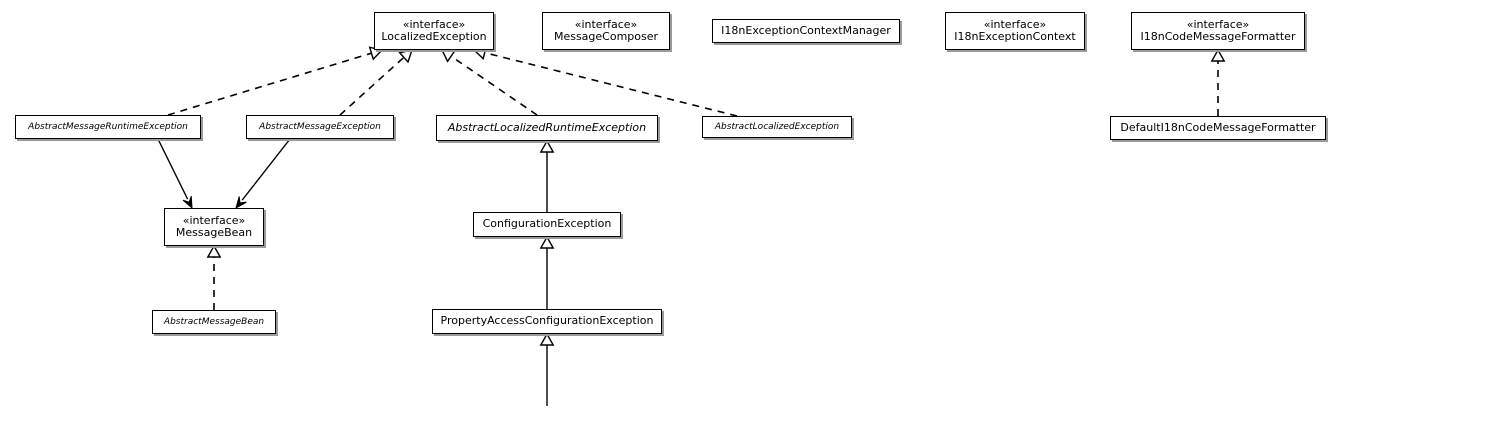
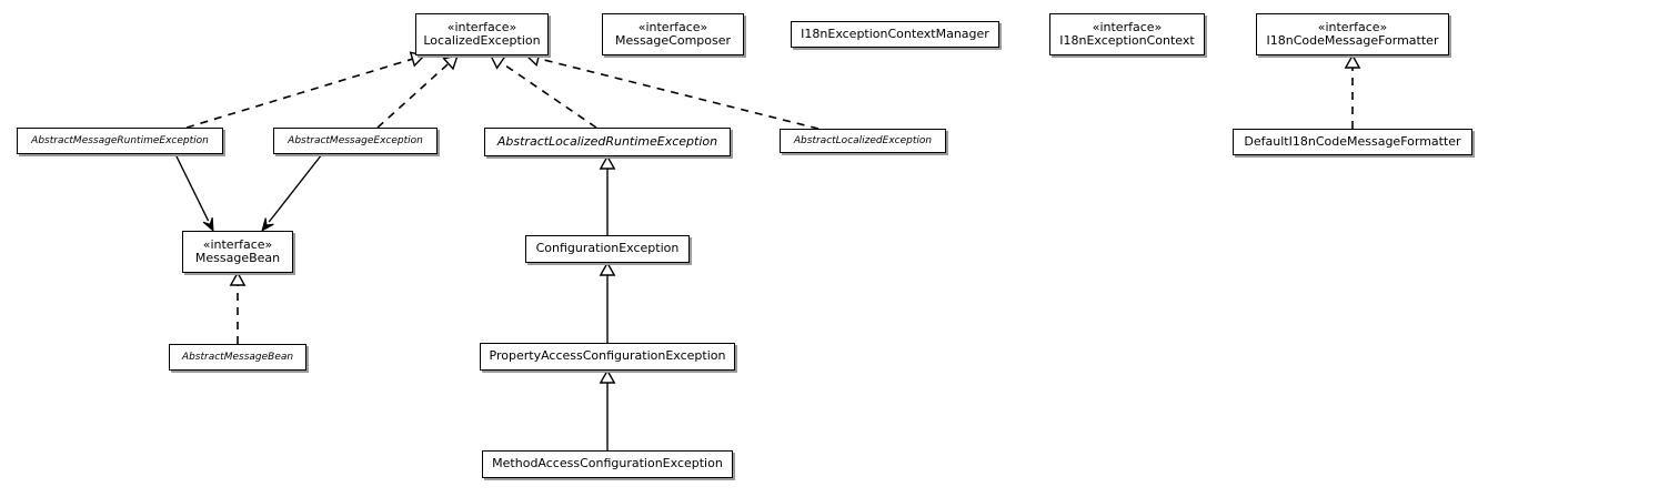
  «interface»
  LocalizedException
  «interface»
  MessageComposer
  I18nExceptionContextManager
  «interface»
  I18nExceptionContext
  «interface»
  I18nCodeMessageFormatter
  AbstractMessageRuntimeException
  AbstractMessageException
  AbstractLocalizedRuntimeException
  AbstractLocalizedException
  DefaultI18nCodeMessageFormatter
  «interface»
  MessageBean
  AbstractMessageBean
  ConfigurationException
  PropertyAccessConfigurationException
+ MethodAccessConfigurationException
